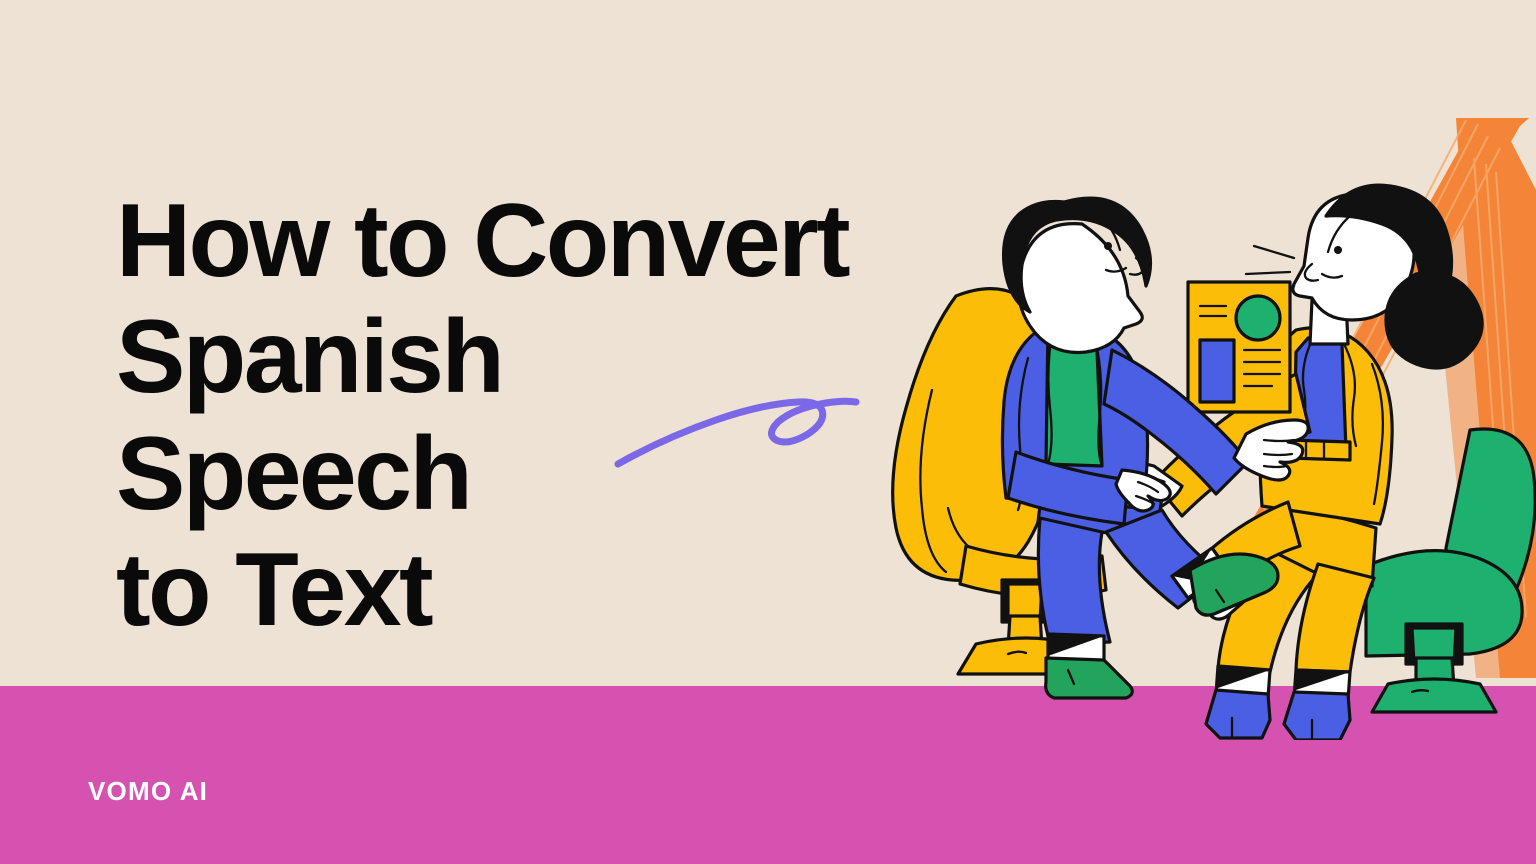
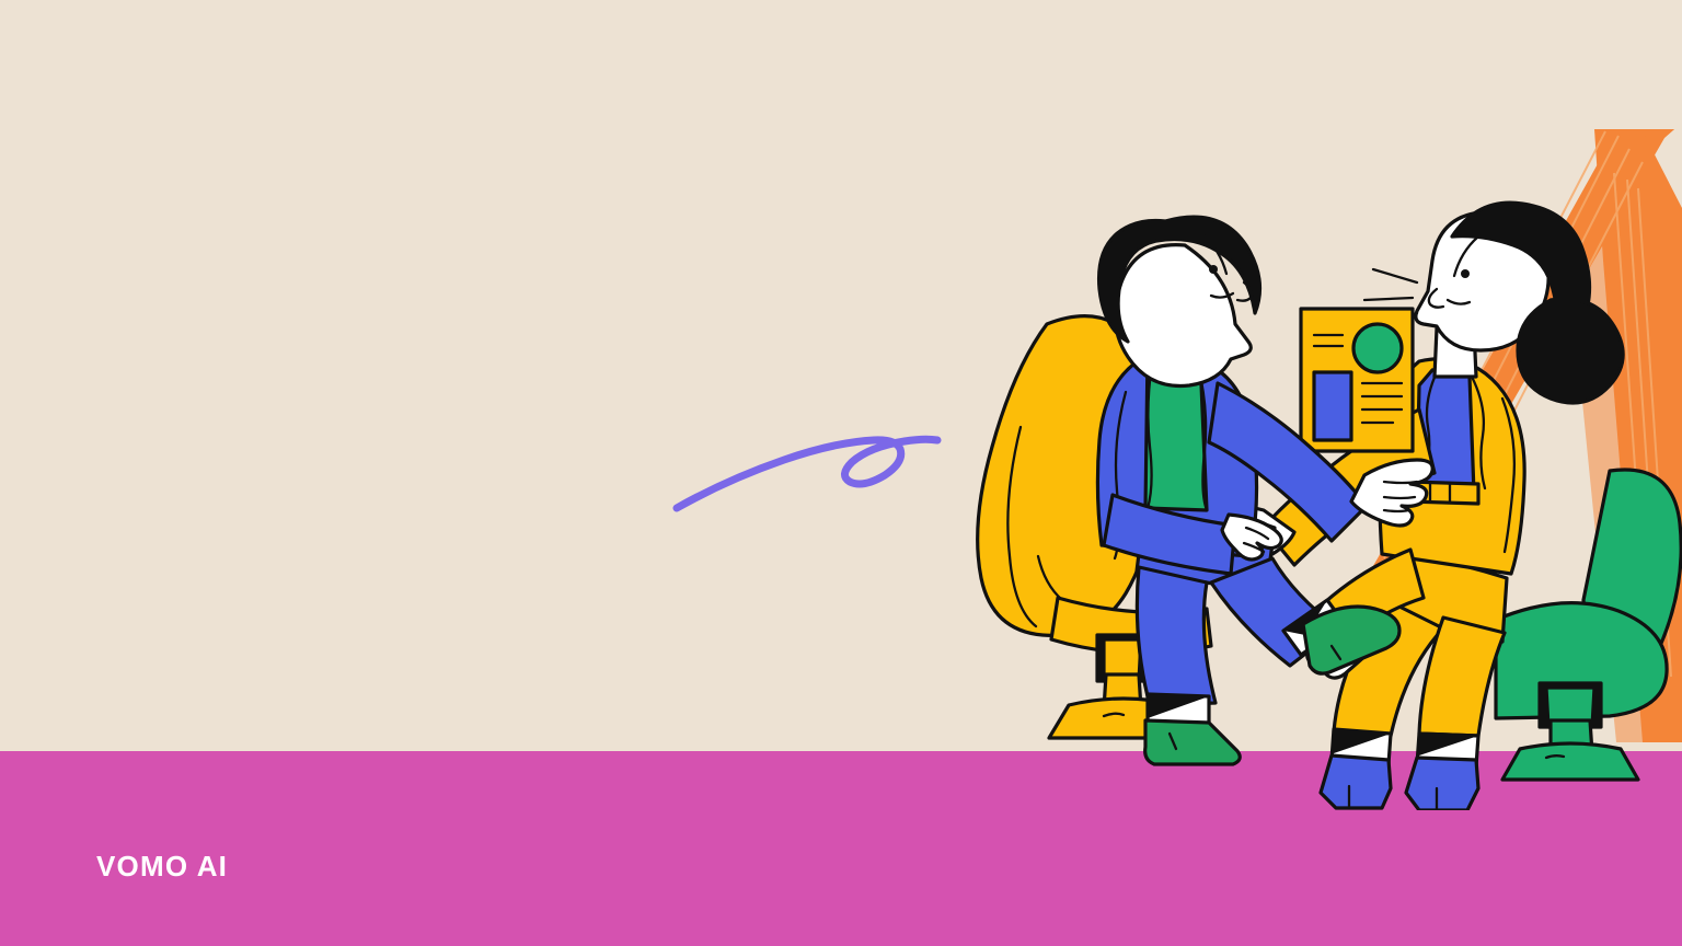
- How to Convert
- Spanish Speech
- to Text
  VOMO AI
